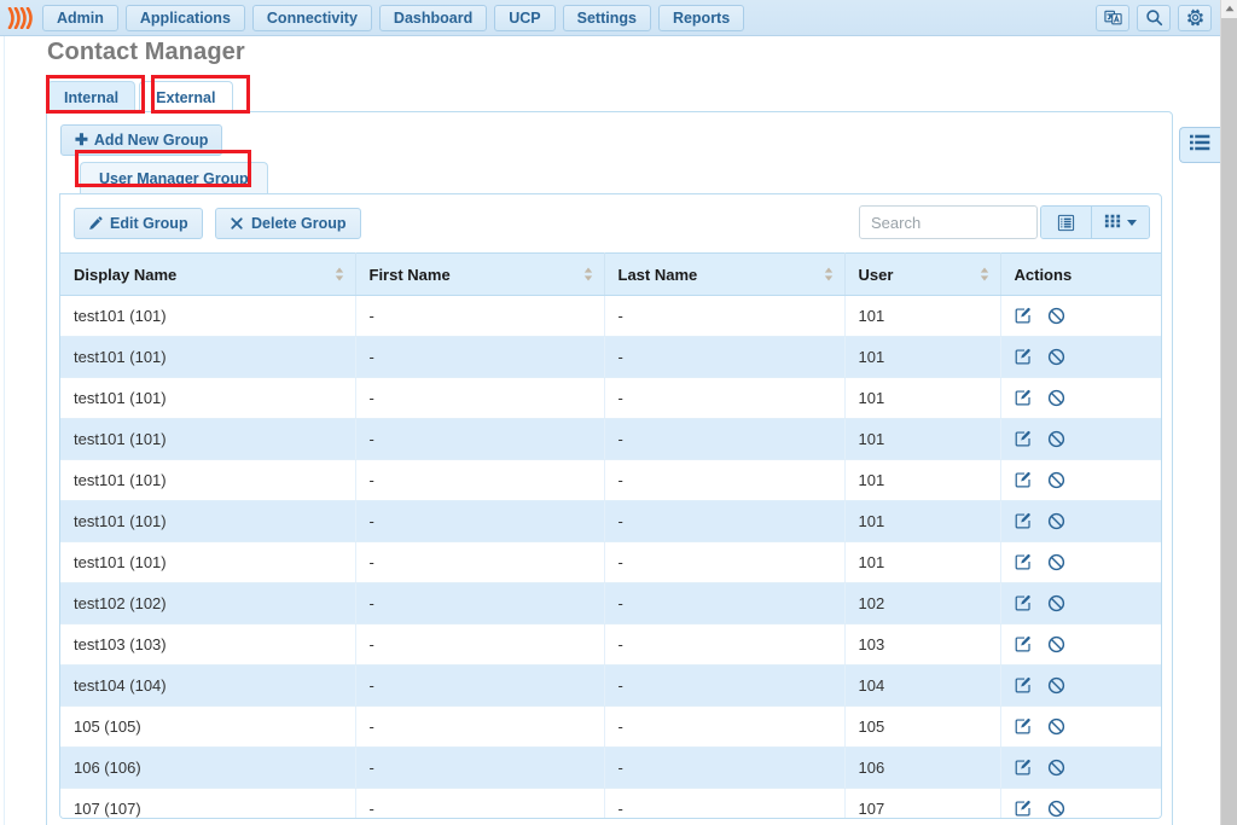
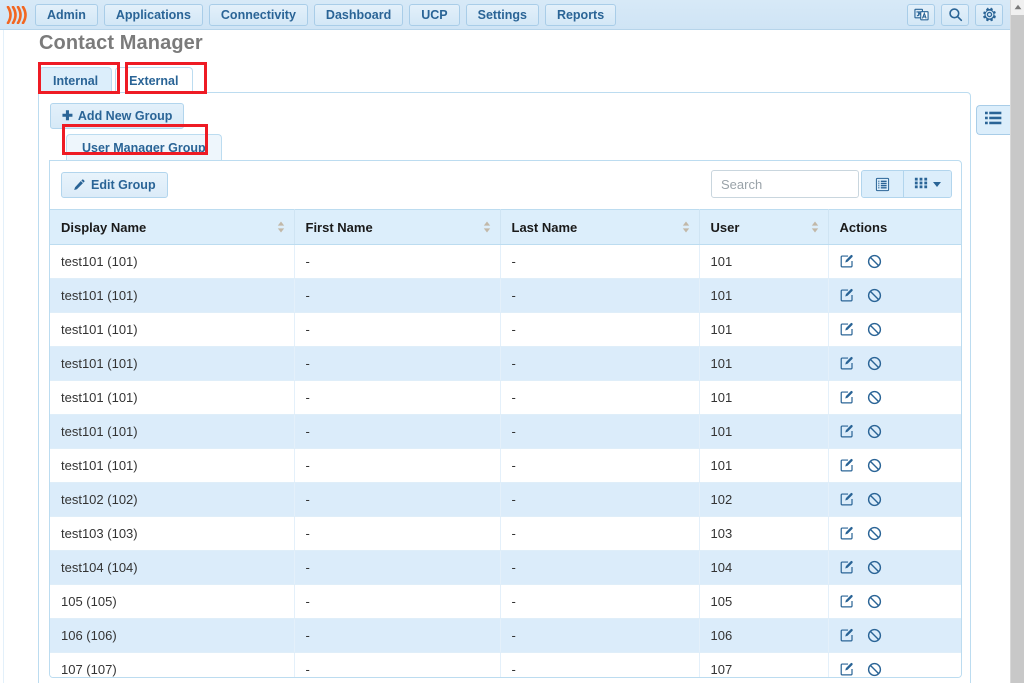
  Admin
  Applications
  Connectivity
  Dashboard
  UCP
  Settings
  Reports
  Contact Manager
  Internal
  External
  ✚
  Add New Group
  User Manager Group
  Edit Group
- Delete Group
  Search
  Display Name	First Name	Last Name	User	Actions
  test101 (101)	-	-	101
  test101 (101)	-	-	101
  test101 (101)	-	-	101
  test101 (101)	-	-	101
  test101 (101)	-	-	101
  test101 (101)	-	-	101
  test101 (101)	-	-	101
  test102 (102)	-	-	102
  test103 (103)	-	-	103
  test104 (104)	-	-	104
  105 (105)	-	-	105
  106 (106)	-	-	106
  107 (107)	-	-	107
